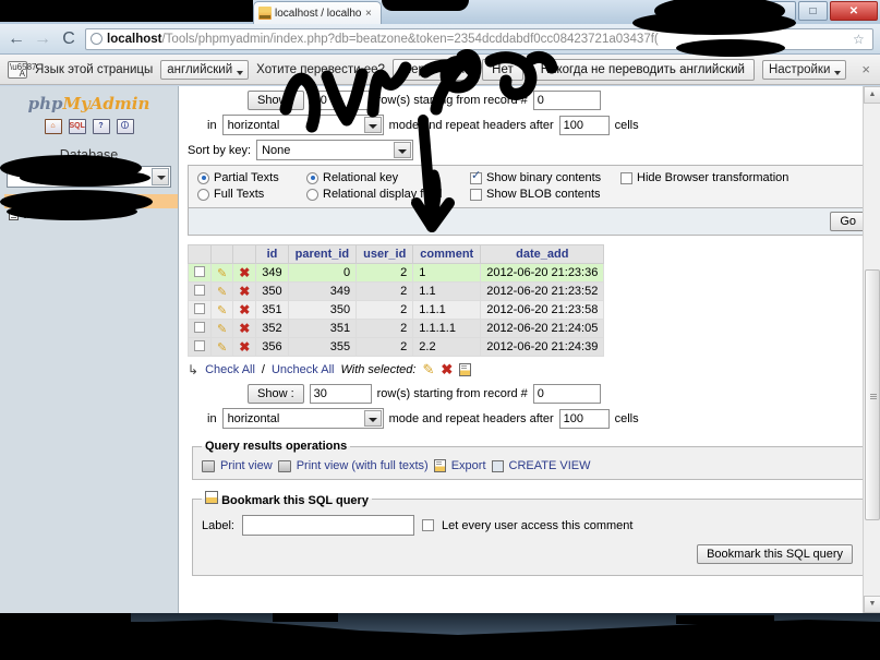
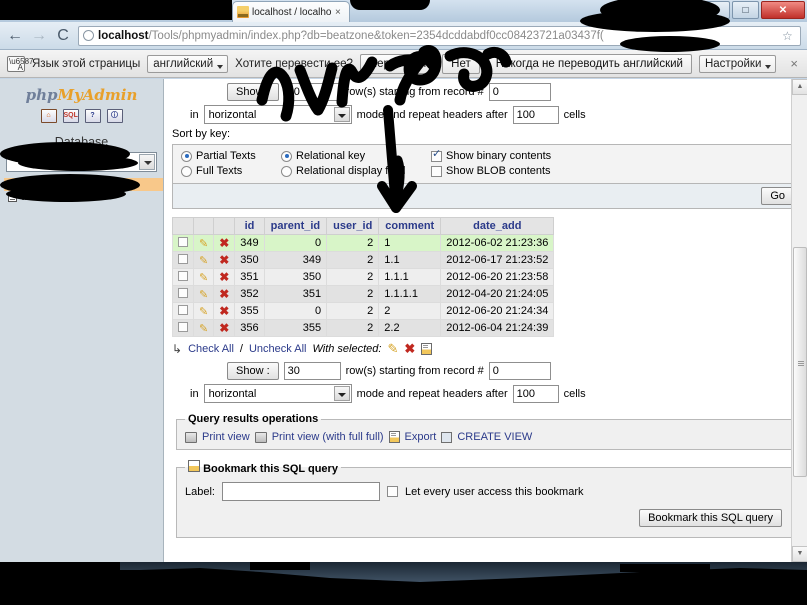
  localhost / localho
  ×
  □
  ✕
  ←
  →
  C
  localhost/Tools/phpmyadmin/index.php?db=beatzone&token=2354dcddabdf0cc08423721a03437f(
  ☆
  \u6587
  A
  Язык этой страницы
  английский
  Хотите перевести ее?
  Нет
  Нкогда не переводить английский
  Настройки
  ×
  phpMyAdmin
  ow(s) starg from record #
  0
  in
  horizontal
  modend repeat headers after
  100
  cells
  Sort by key:
- None
  Partial Texts
  Full Texts
  Relational key
  Relational display f
  Show binary contents
  Show BLOB contents
- Hide Browser transformation
  Go
  			id	parent_id	user_id	comment	date_add
- 	✎	✖	349	0	2	1	2012-06-20 21:23:36
+ 	✎	✖	349	0	2	1	2012-06-02 21:23:36
- 	✎	✖	350	349	2	1.1	2012-06-20 21:23:52
+ 	✎	✖	350	349	2	1.1	2012-06-17 21:23:52
  	✎	✖	351	350	2	1.1.1	2012-06-20 21:23:58
- 	✎	✖	352	351	2	1.1.1.1	2012-06-20 21:24:05
+ 	✎	✖	352	351	2	1.1.1.1	2012-04-20 21:24:05
+ 	✎	✖	355	0	2	2	2012-06-20 21:24:34
- 	✎	✖	356	355	2	2.2	2012-06-20 21:24:39
+ 	✎	✖	356	355	2	2.2	2012-06-04 21:24:39
  ↳
  Check All
  /
  Uncheck All
  With selected:
  ✎
  ✖
  Show :
  30
  row(s) starting from record #
  0
  in
  horizontal
  mode and repeat headers after
  100
  cells
  Query results operations
  Print view
- Print view (with full texts)
+ Print view (with full full)
  Export
  CREATE VIEW
  Bookmark this SQL query
  Label:
- Let every user access this comment
+ Let every user access this bookmark
  Bookmark this SQL query
